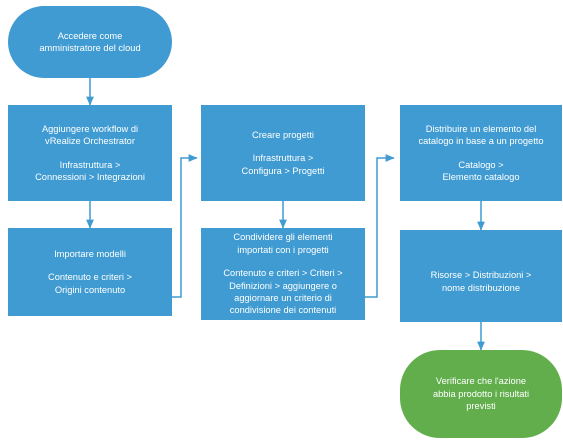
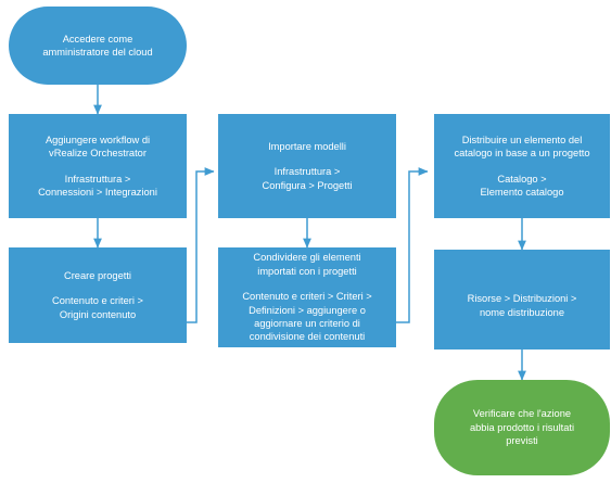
  Accedere come
  amministratore del cloud
  Aggiungere workflow di
  vRealize Orchestrator
  Infrastruttura >
  Connessioni > Integrazioni
- Importare modelli
+ Creare progetti
  Contenuto e criteri >
  Origini contenuto
- Creare progetti
+ Importare modelli
  Infrastruttura >
  Configura > Progetti
  Condividere gli elementi
  importati con i progetti
  Contenuto e criteri > Criteri >
  Definizioni > aggiungere o
  aggiornare un criterio di
  condivisione dei contenuti
  Distribuire un elemento del
  catalogo in base a un progetto
  Catalogo >
  Elemento catalogo
  Risorse > Distribuzioni >
  nome distribuzione
  Verificare che l'azione
  abbia prodotto i risultati
  previsti
